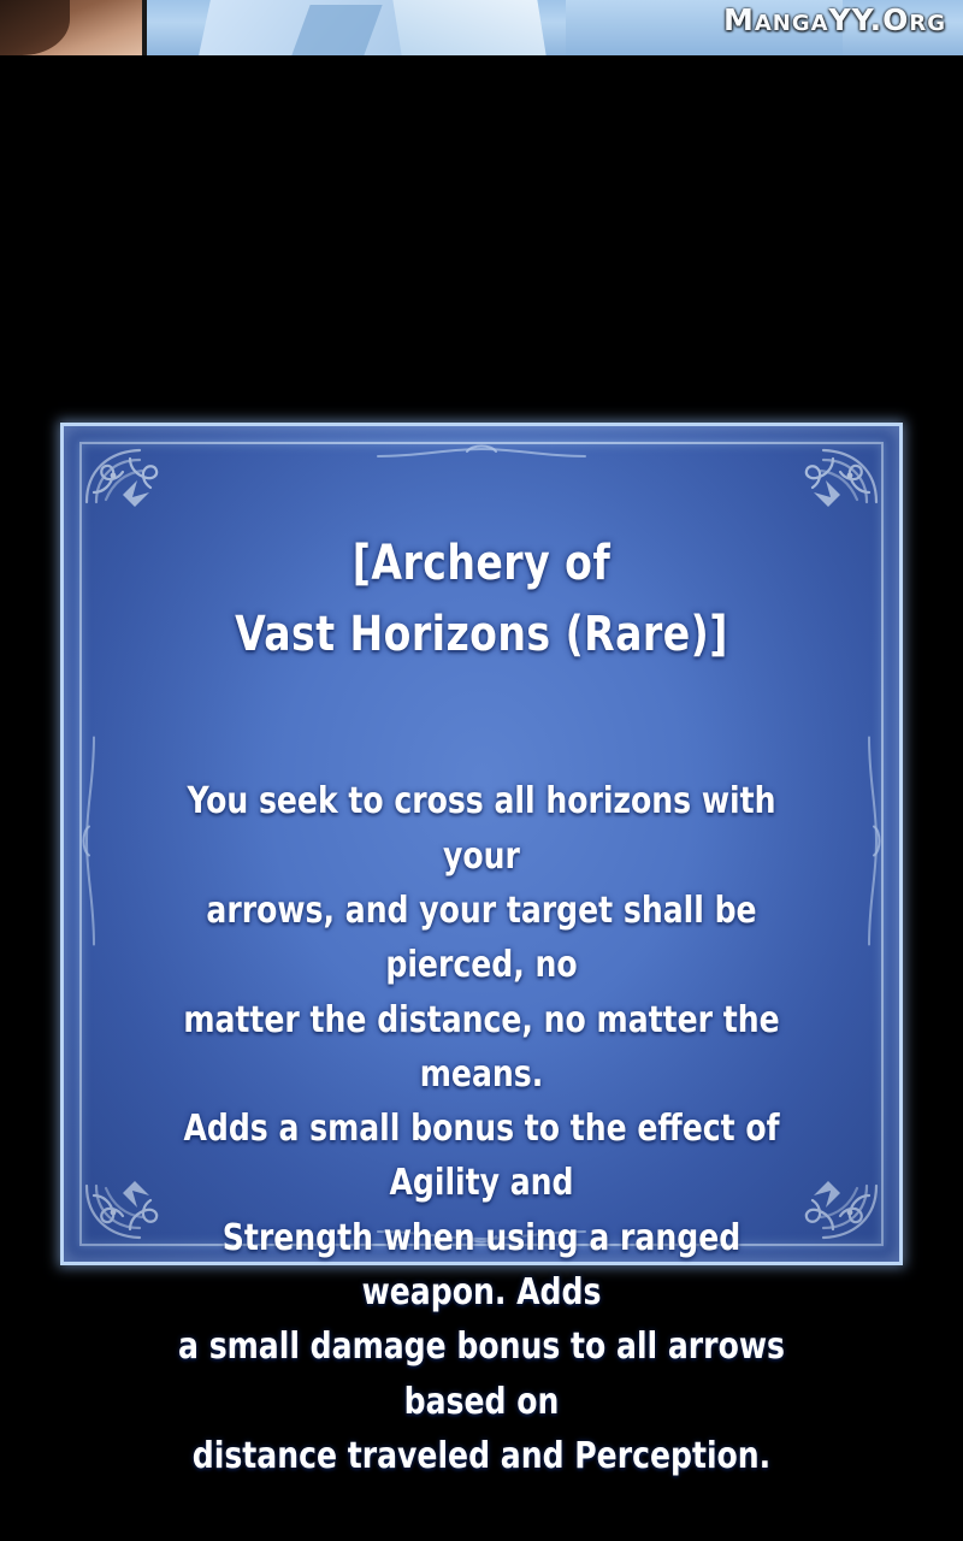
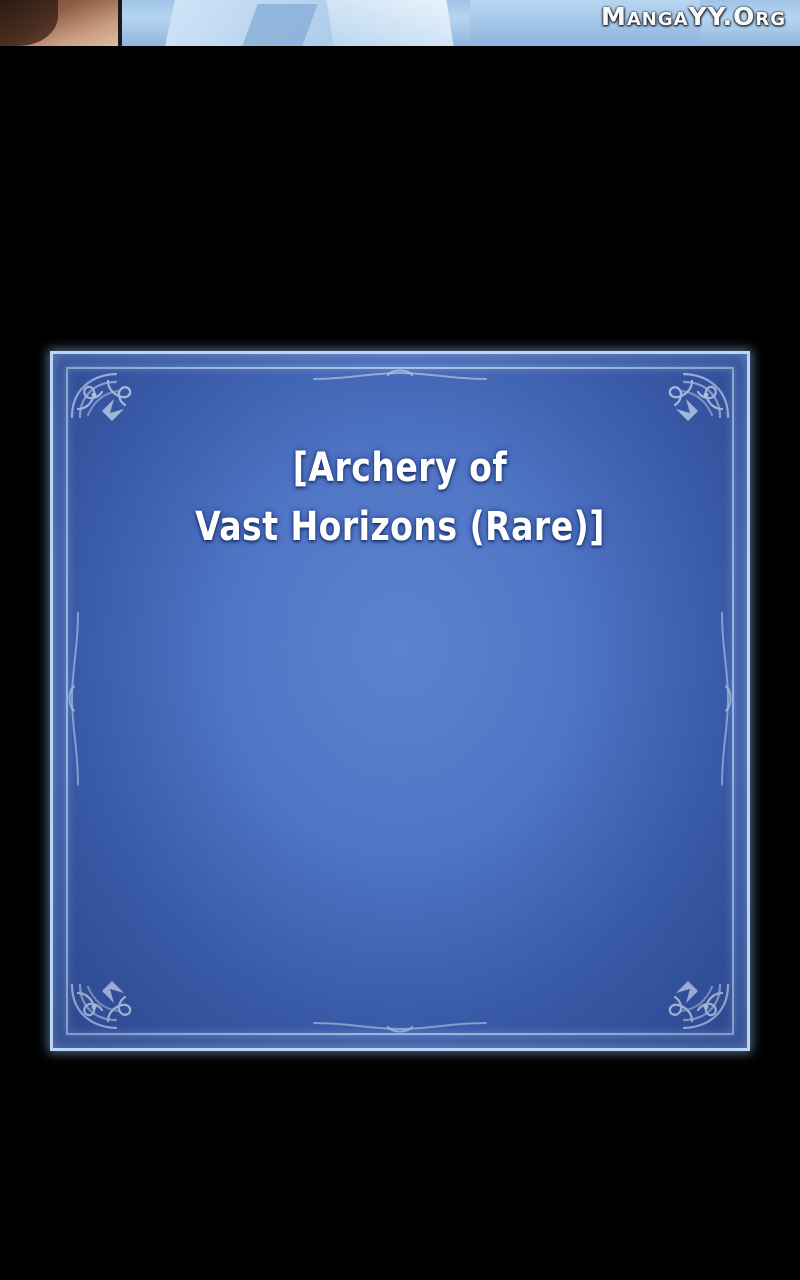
  MangaYY.Org
  [Archery of
  Vast Horizons (Rare)]
- You seek to cross all horizons with your
- arrows, and your target shall be pierced, no
- matter the distance, no matter the means.
- Adds a small bonus to the effect of Agility and
- Strength when using a ranged weapon. Adds
- a small damage bonus to all arrows based on
- distance traveled and Perception.
